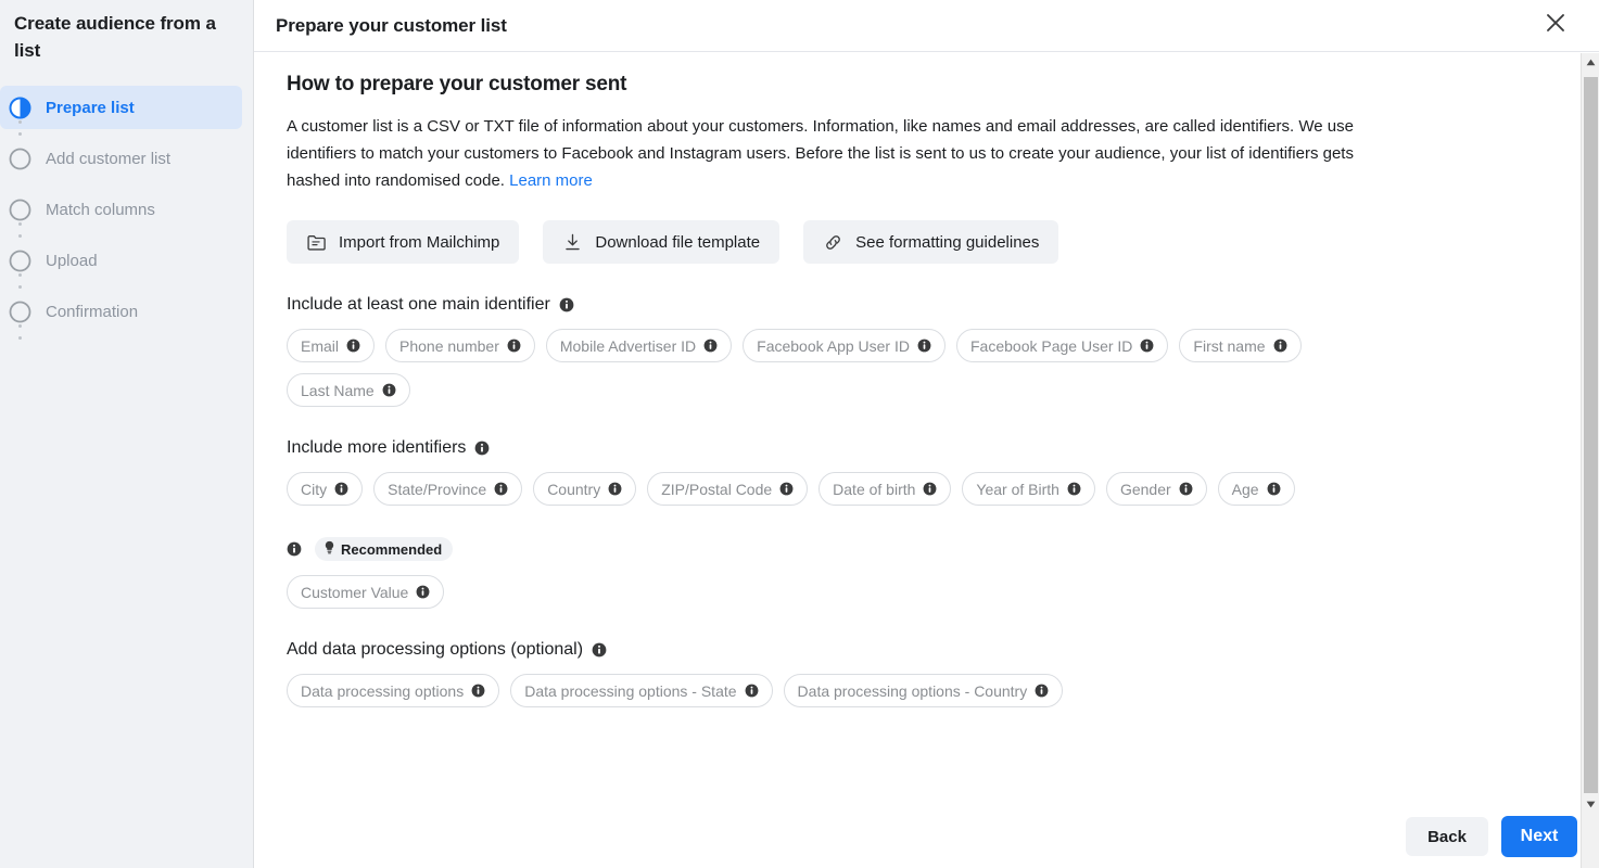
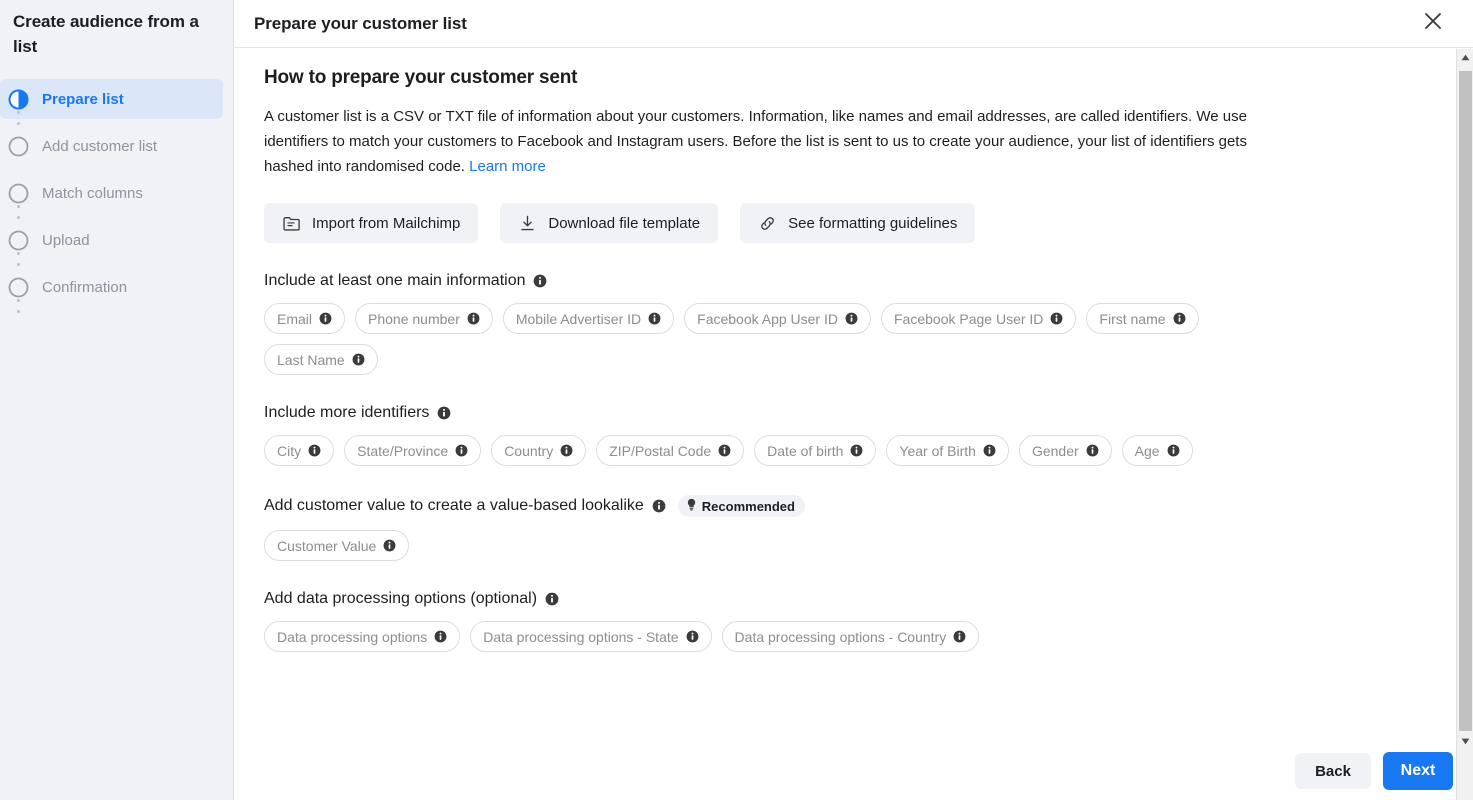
  Create audience from a list
  Prepare list
  Add customer list
  Match columns
  Upload
  Confirmation
  Prepare your customer list
  How to prepare your customer sent
  A customer list is a CSV or TXT file of information about your customers. Information, like names and email addresses, are called identifiers. We use identifiers to match your customers to Facebook and Instagram users. Before the list is sent to us to create your audience, your list of identifiers gets hashed into randomised code. Learn more
  Import from Mailchimp
  Download file template
  See formatting guidelines
- Include at least one main identifier
+ Include at least one main information
  Email
  Phone number
  Mobile Advertiser ID
  Facebook App User ID
  Facebook Page User ID
  First name
  Last Name
  Include more identifiers
  City
  State/Province
  Country
  ZIP/Postal Code
  Date of birth
  Year of Birth
  Gender
  Age
+ Add customer value to create a value-based lookalike
  Recommended
  Customer Value
  Add data processing options (optional)
  Data processing options
  Data processing options - State
  Data processing options - Country
  Back
  Next
